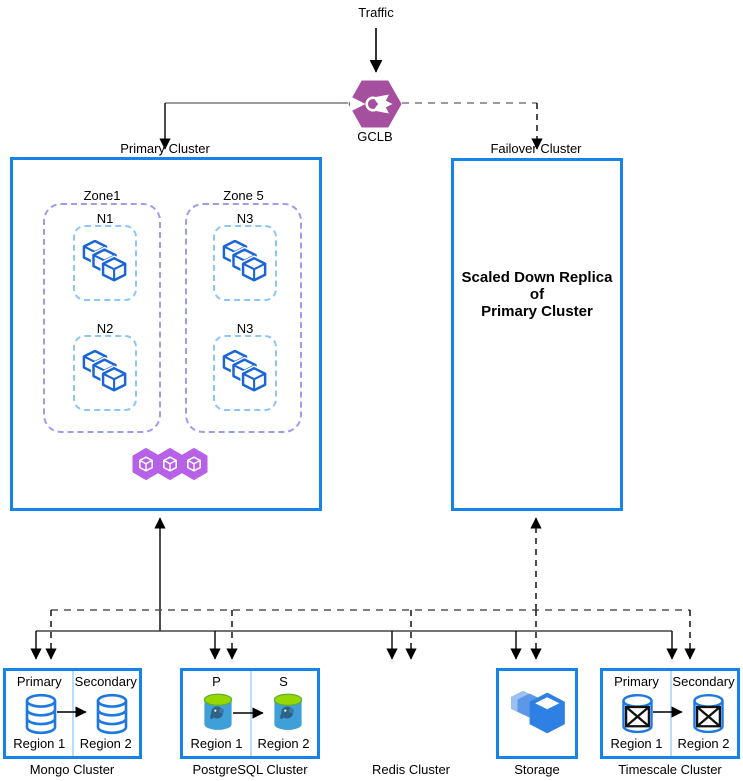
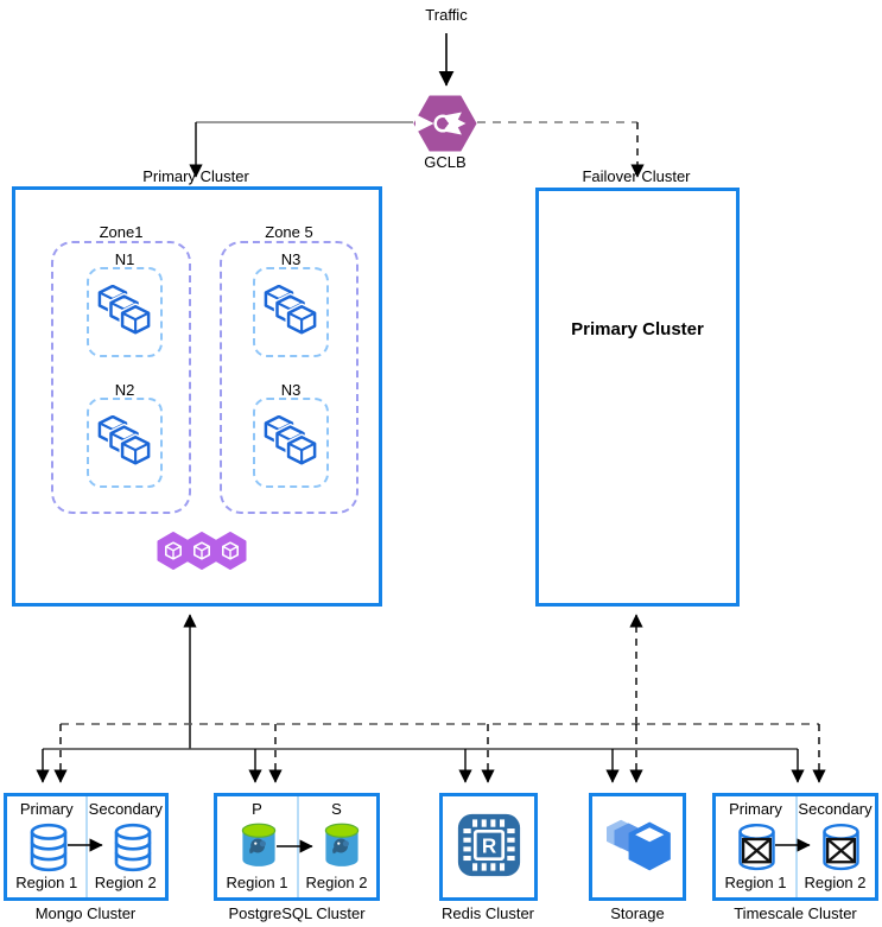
  Traffic
  GCLB
  Primary Cluster
  Failover Cluster
  Zone1
  N1
  N2
  Zone 5
  N3
  N3
- Scaled Down Replica
- of
  Primary Cluster
  Primary
  Secondary
  Region 1
  Region 2
  Mongo Cluster
  P
  S
  Region 1
  Region 2
  PostgreSQL Cluster
+ R
  Redis Cluster
  Storage
  Primary
  Secondary
  Region 1
  Region 2
  Timescale Cluster
